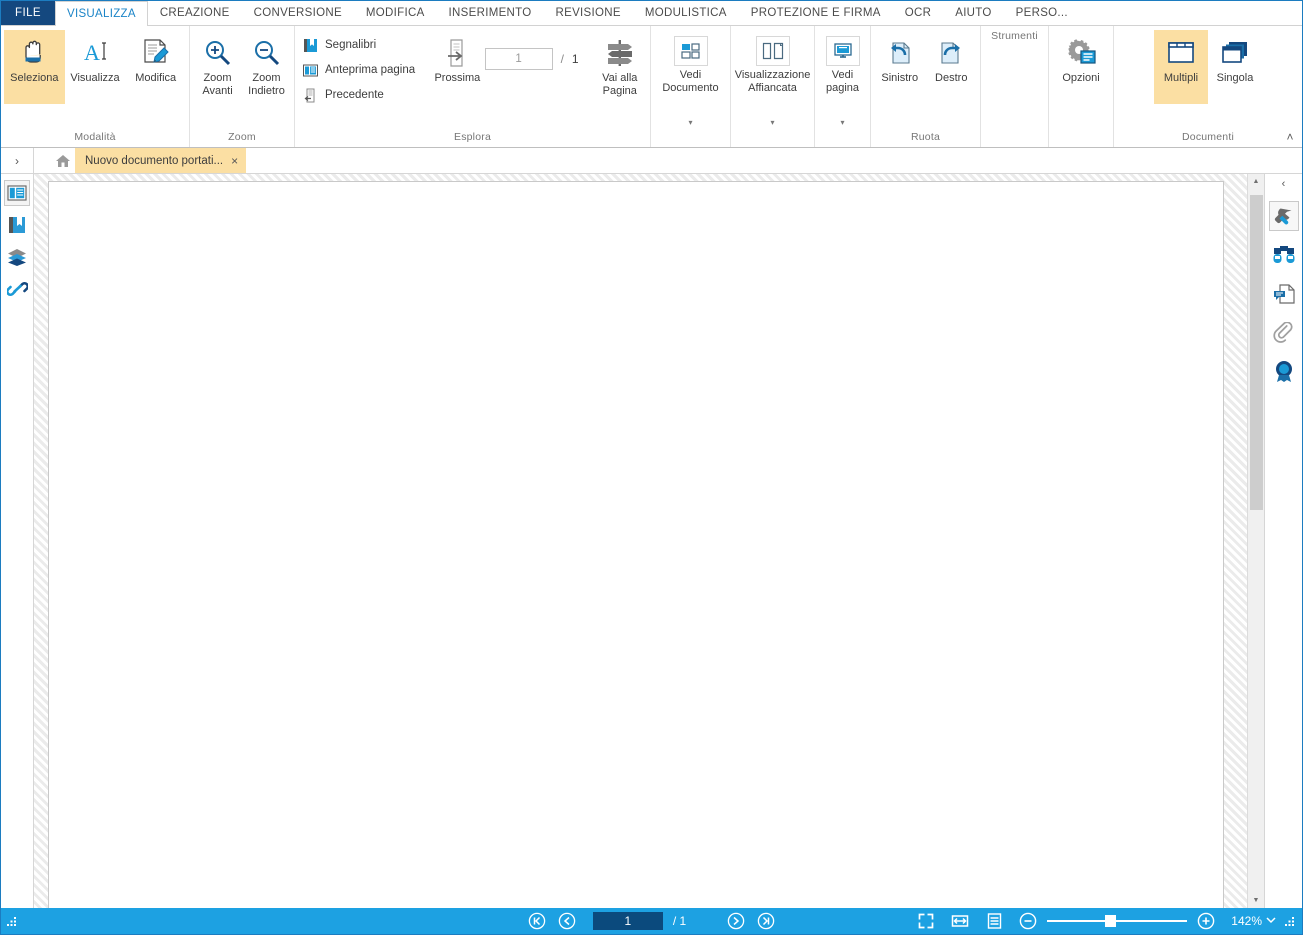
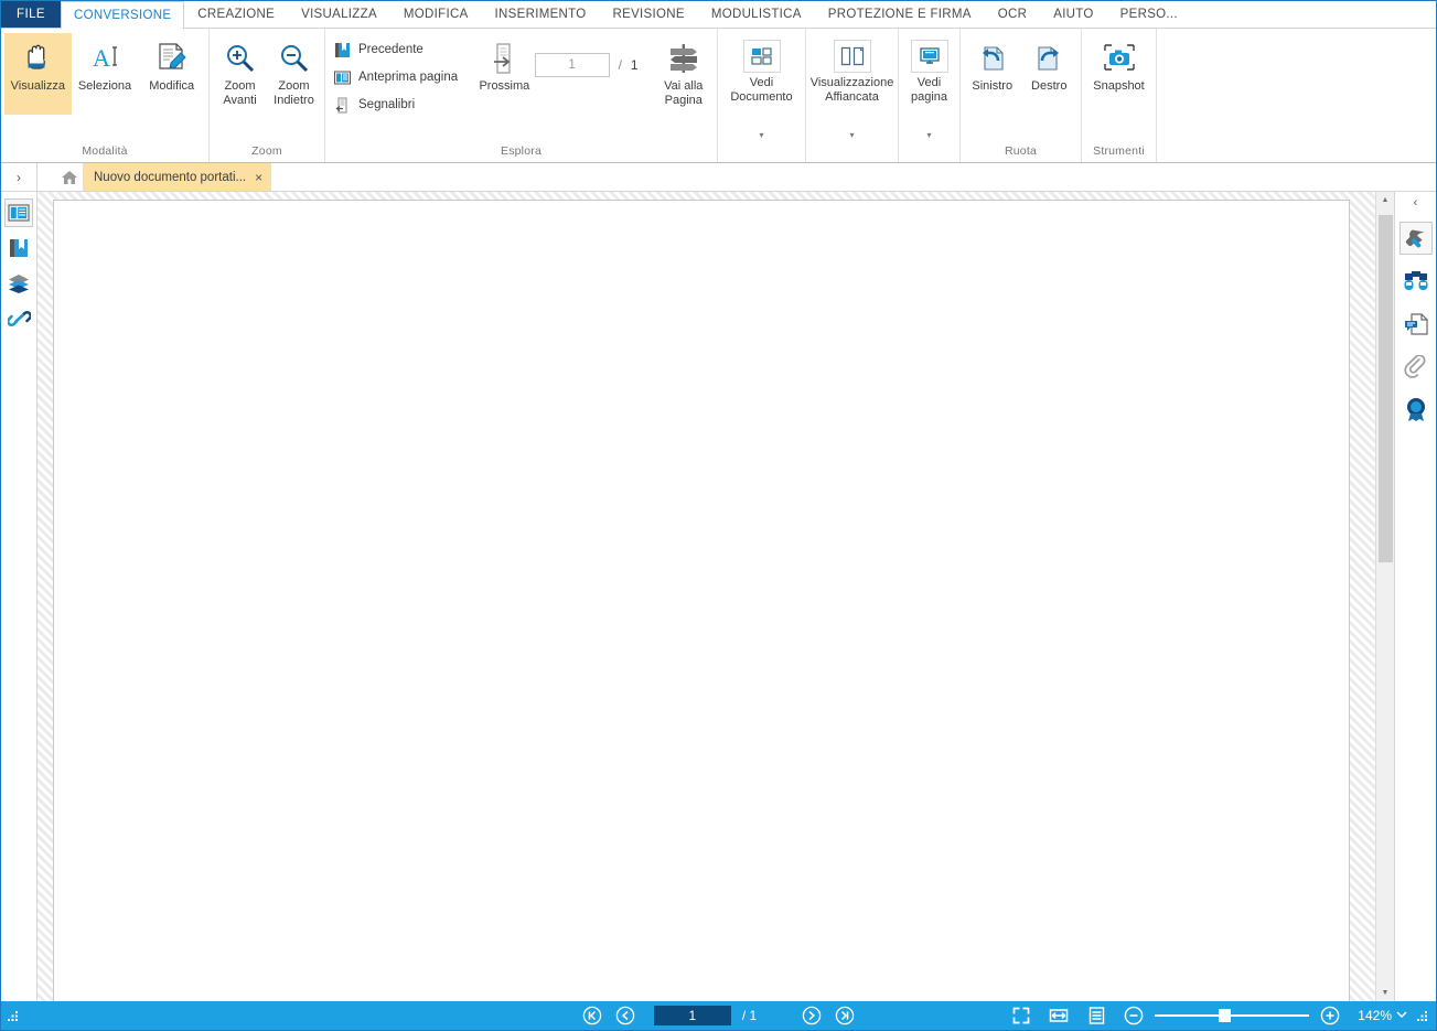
  FILE
- VISUALIZZA
+ CONVERSIONE
  CREAZIONE
- CONVERSIONE
+ VISUALIZZA
  MODIFICA
  INSERIMENTO
  REVISIONE
  MODULISTICA
  PROTEZIONE E FIRMA
  OCR
  AIUTO
  PERSO...
- Seleziona
+ Visualizza
  A
- Visualizza
+ Seleziona
  Modifica
  Modalità
  Zoom
  Avanti
  Zoom
  Indietro
  Zoom
- Segnalibri
+ Precedente
  Anteprima pagina
- Precedente
+ Segnalibri
  Prossima
  1
  /
  1
  Vai alla
  Pagina
  Esplora
  Vedi
  Documento
  ▾
  Visualizzazione
  Affiancata
  ▾
  Vedi
  pagina
  ▾
  Sinistro
  Destro
  Ruota
+ Snapshot
  Strumenti
- Opzioni
- Multipli
- Singola
- Documenti
- ˄
  ›
  Nuovo documento portati...
  ×
  ‹
  1
  / 1
  142%
